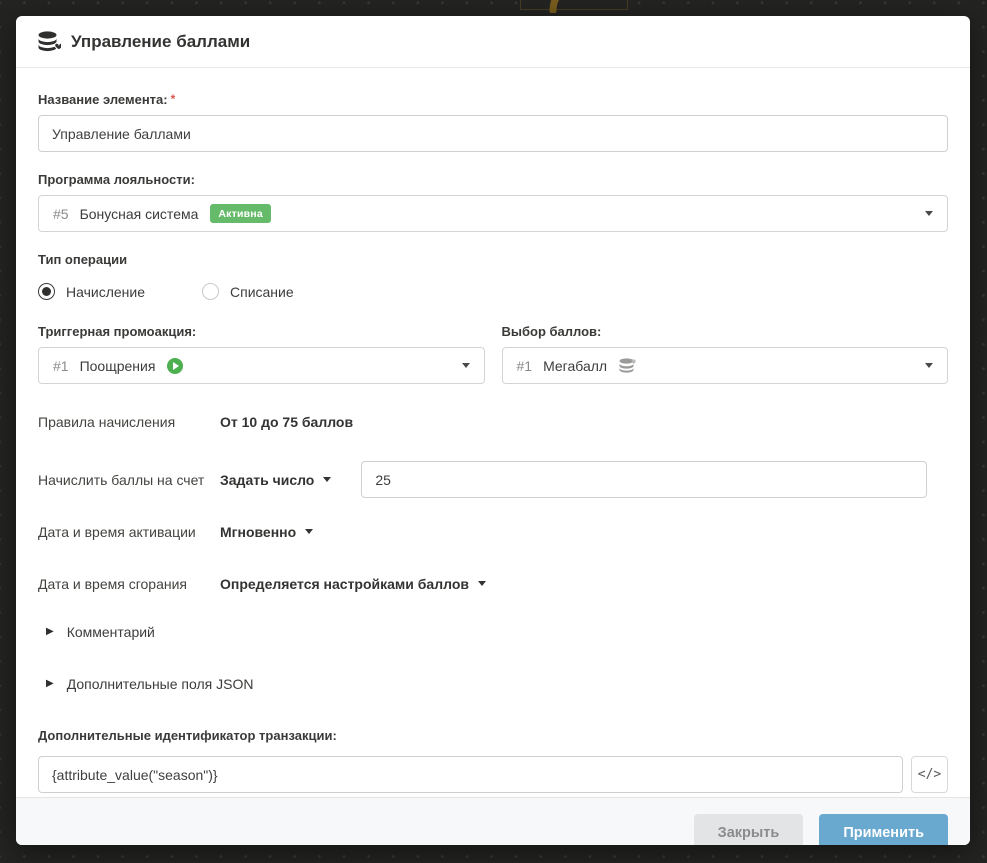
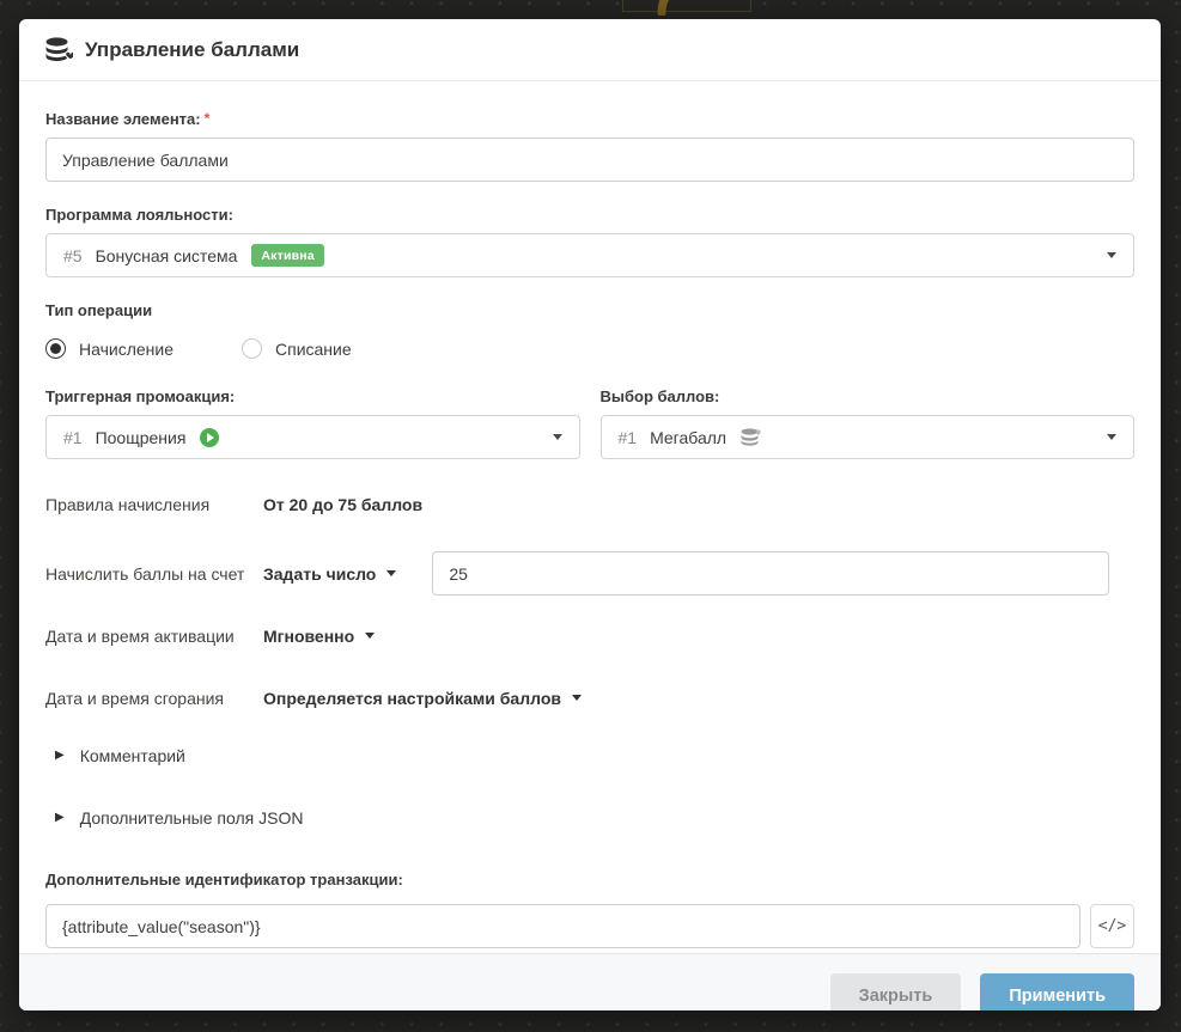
  Управление баллами
  Название элемента: *
  Управление баллами
  Программа лояльности:
  #5
  Бонусная система
  Активна
  Тип операции
  Начисление
  Списание
  Триггерная промоакция:
  #1
  Поощрения
  Выбор баллов:
  #1
  Мегабалл
  Правила начисления
- От 10 до 75 баллов
+ От 20 до 75 баллов
  Начислить баллы на счет
  Задать число
  25
  Дата и время активации
  Мгновенно
  Дата и время сгорания
  Определяется настройками баллов
  ▶
  Комментарий
  ▶
  Дополнительные поля JSON
  Дополнительные идентификатор транзакции:
  {attribute_value("season")}
  </>
  Закрыть
  Применить
